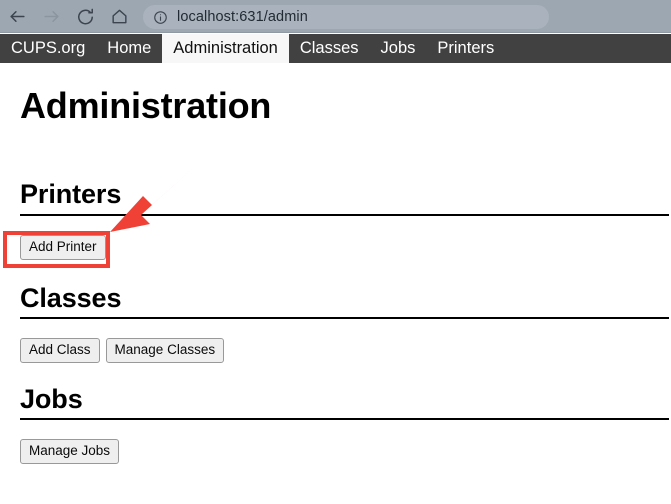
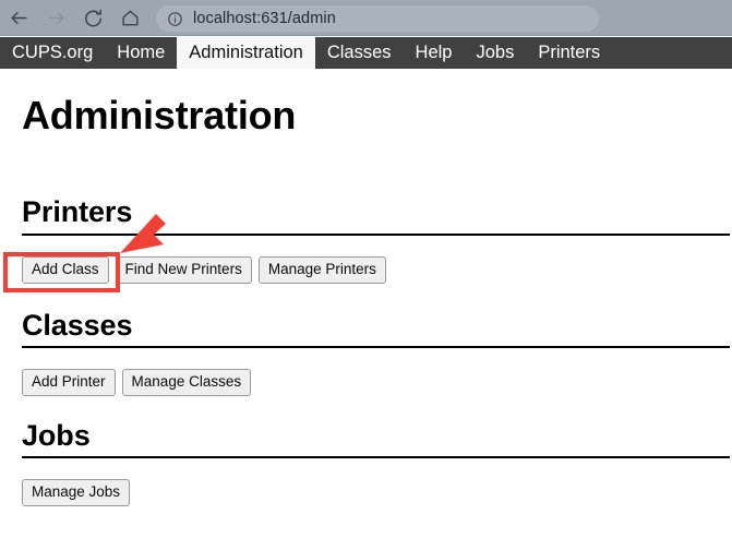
  localhost:631/admin
  CUPS.org
  Home
  Administration
  Classes
+ Help
  Jobs
  Printers
  Administration
  Printers
- Add Printer
+ Add Class
+ Find New Printers
+ Manage Printers
  Classes
- Add Class
+ Add Printer
  Manage Classes
  Jobs
  Manage Jobs
